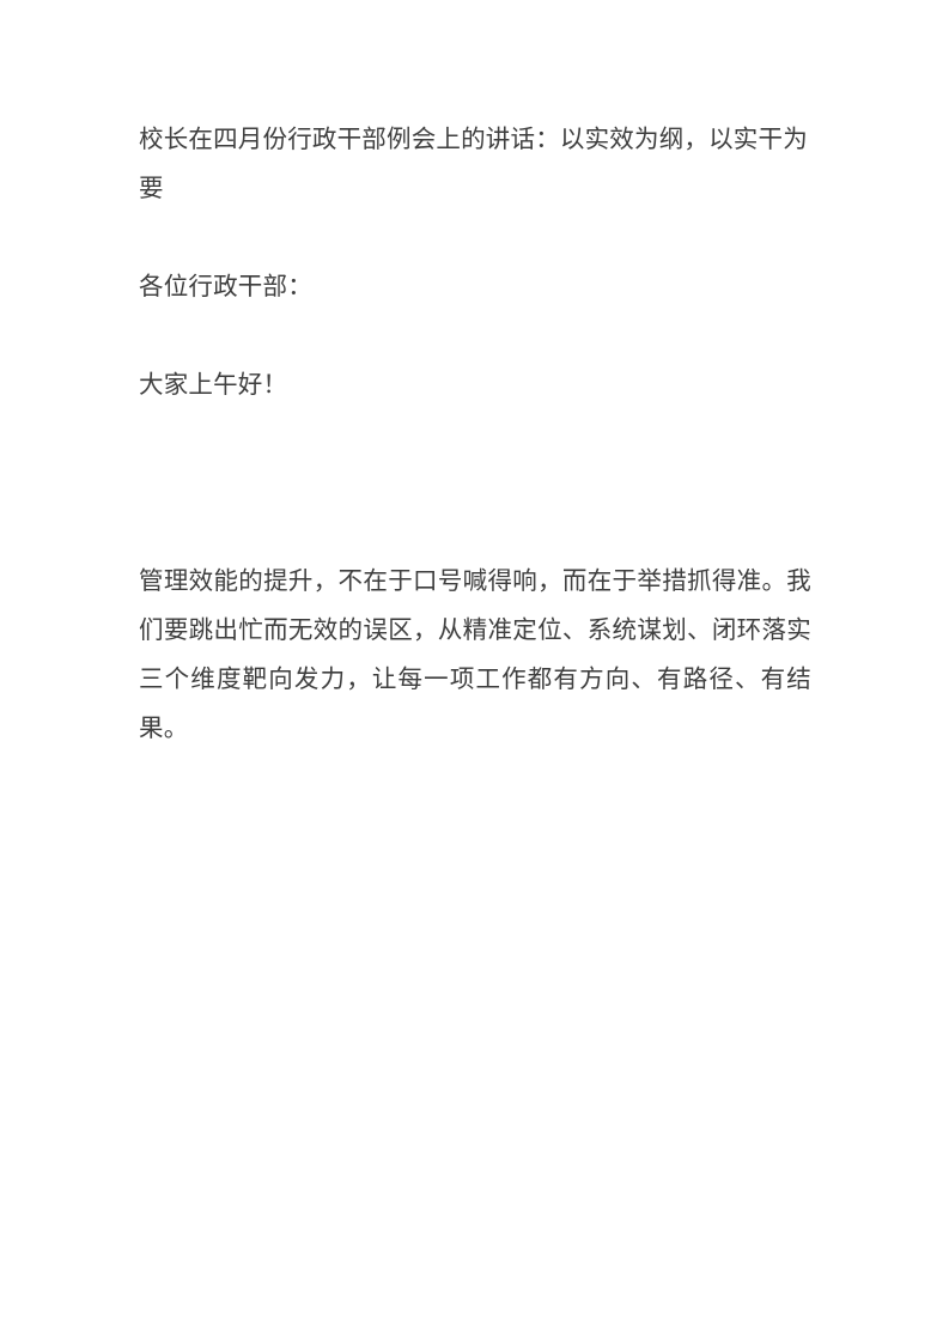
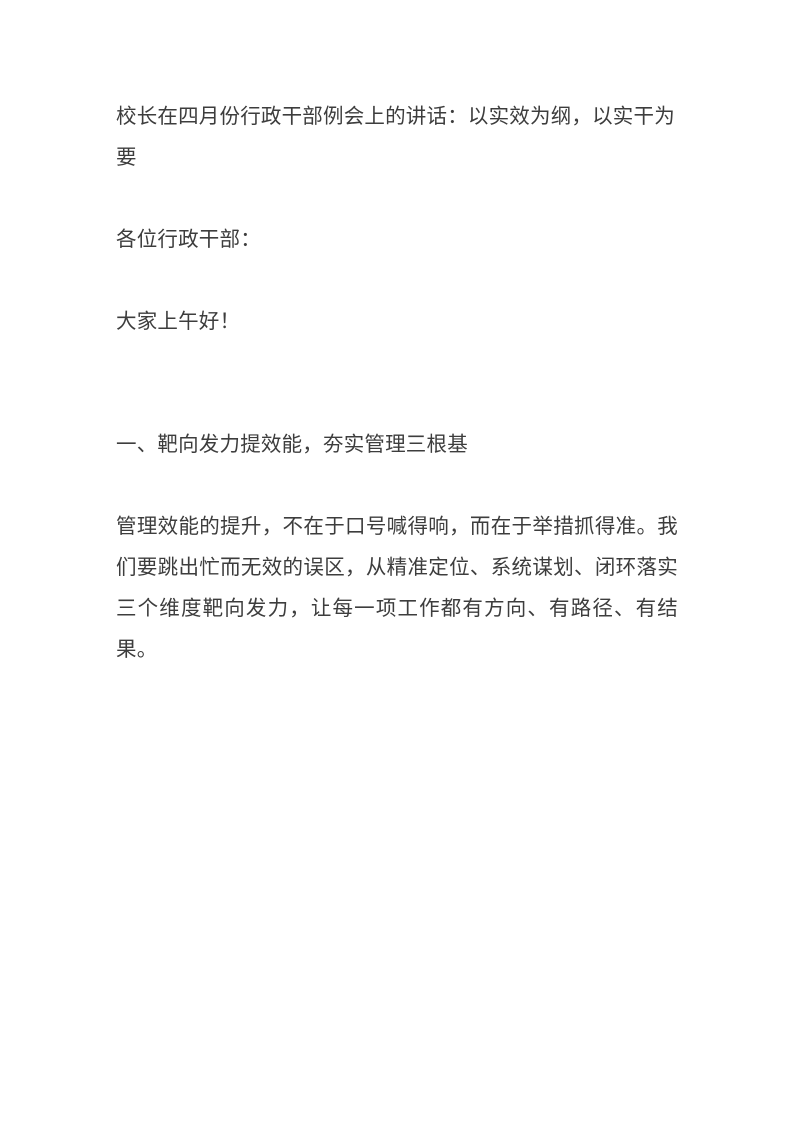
  校长在四月份行政干部例会上的讲话：以实效为纲，以实干为要
  各位行政干部：
  大家上午好！
+ 一、靶向发力提效能，夯实管理三根基
  管理效能的提升，不在于口号喊得响，而在于举措抓得准。我们要跳出忙而无效的误区，从精准定位、系统谋划、闭环落实三个维度靶向发力，让每一项工作都有方向、有路径、有结果。
